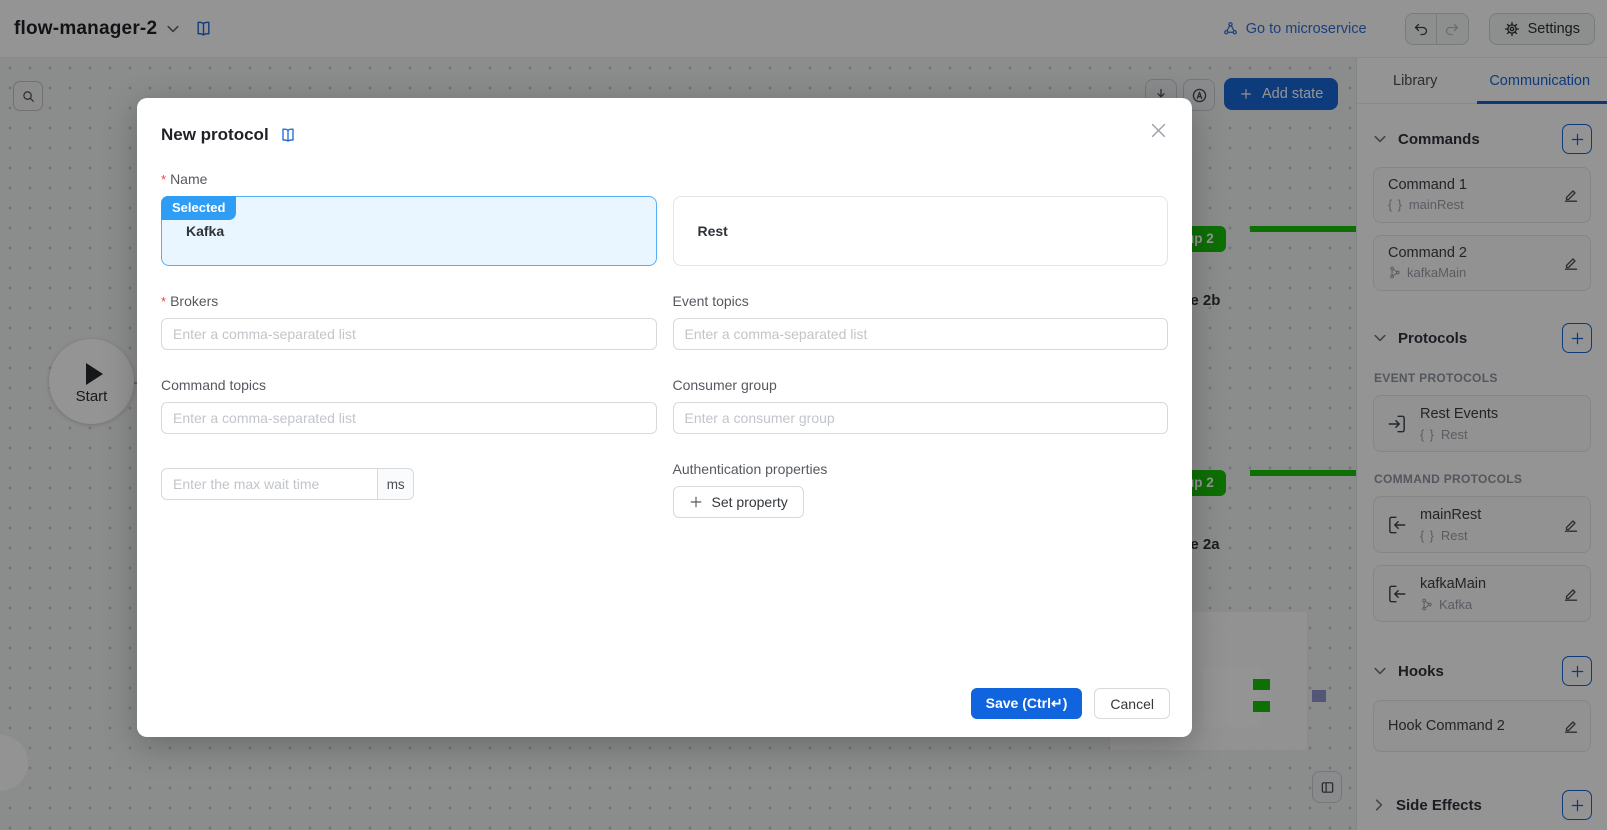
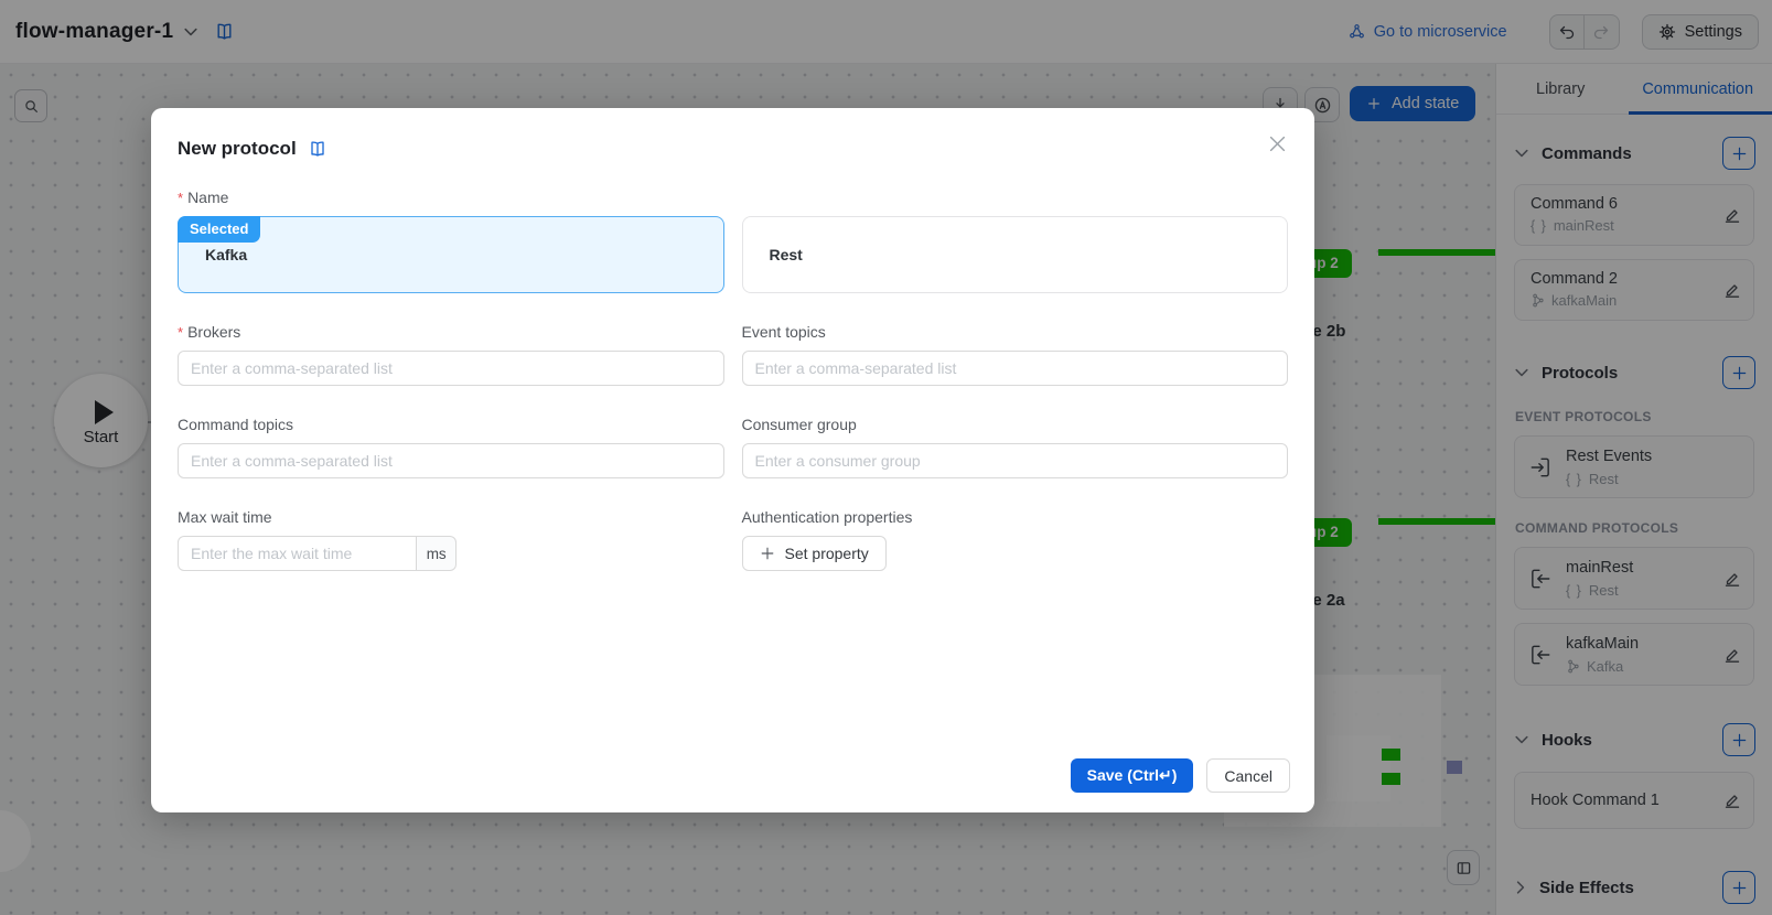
- flow-manager-2
+ flow-manager-1
  Go to microservice
  Settings
  Add state
  Start
  Library
  Communication
  Commands
- Command 1
+ Command 6
  { }
  mainRest
  Command 2
  kafkaMain
  Protocols
  EVENT PROTOCOLS
  Rest Events
  { }
  Rest
  COMMAND PROTOCOLS
  mainRest
  { }
  Rest
  kafkaMain
  Kafka
  Hooks
- Hook Command 2
+ Hook Command 1
  Side Effects
  New protocol
  *
  Name
  Selected
  Kafka
  Rest
  *
  Brokers
  Enter a comma-separated list
  Event topics
  Enter a comma-separated list
  Command topics
  Enter a comma-separated list
  Consumer group
  Enter a consumer group
+ Max wait time
  Enter the max wait time
  ms
  Authentication properties
  Set property
  Save (Ctrl↵)
  Cancel
